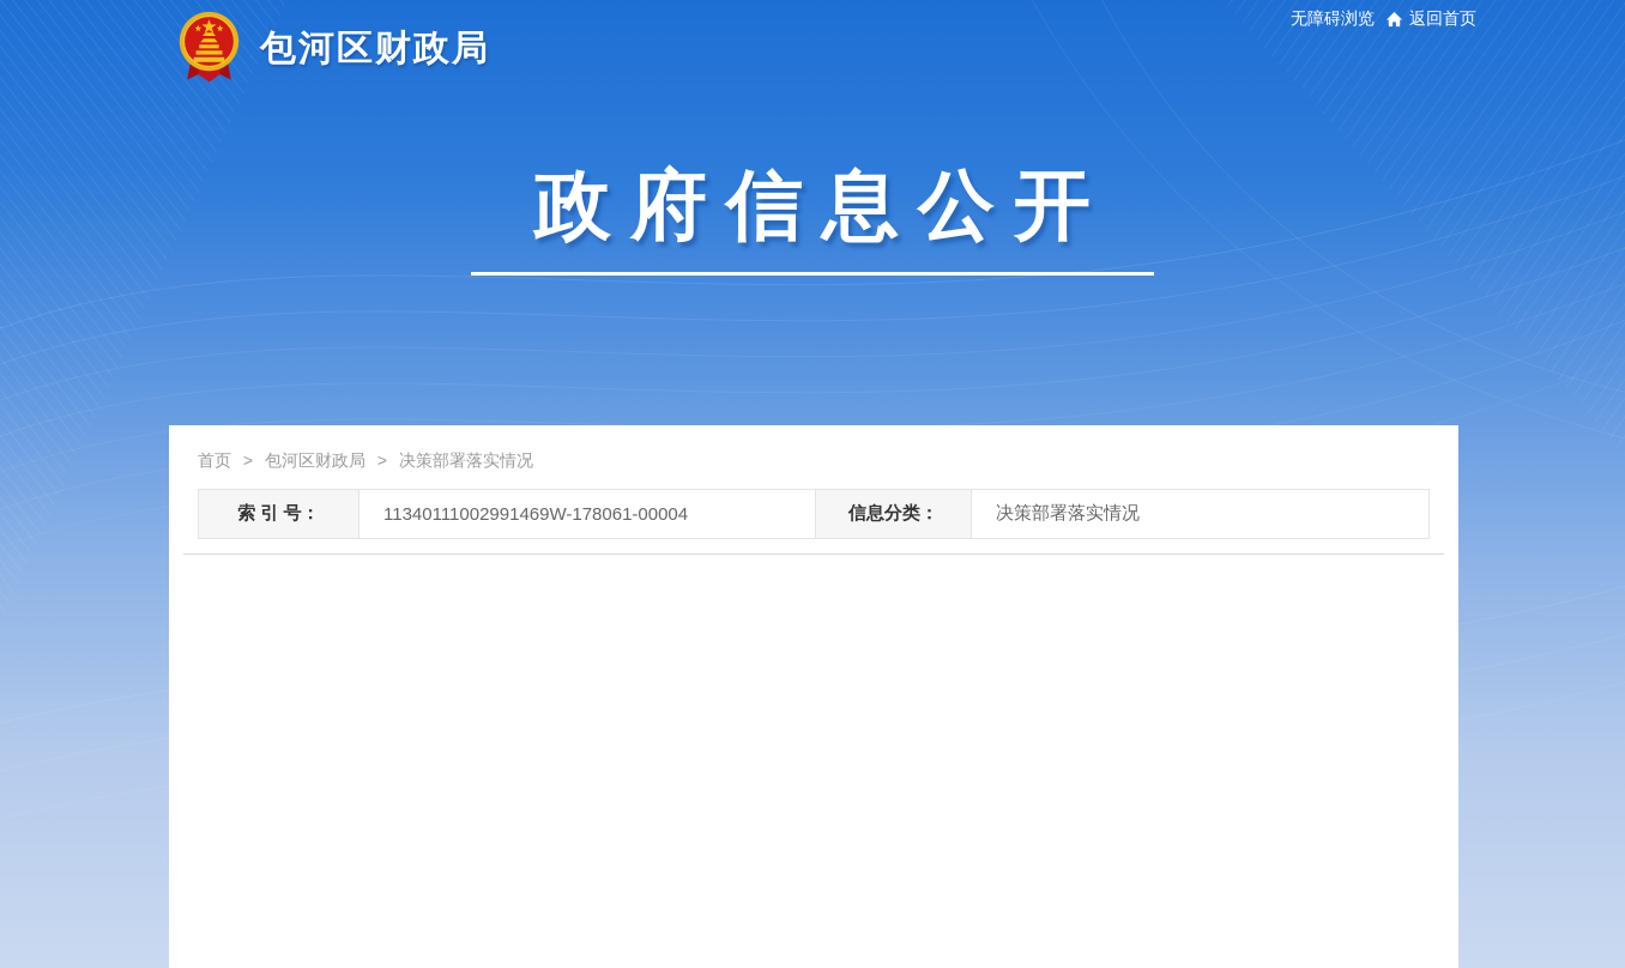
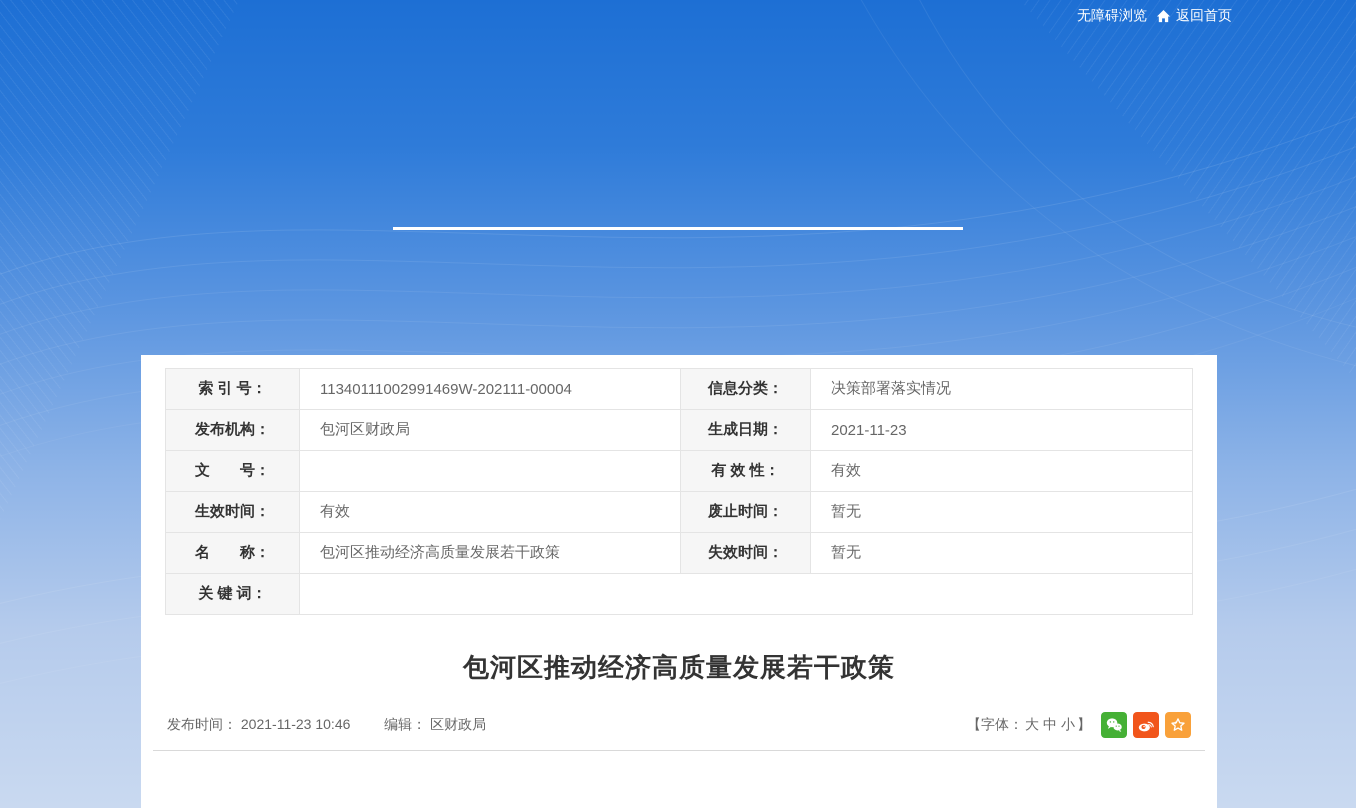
  无障碍浏览
  返回首页
- 包河区财政局
- 政府信息公开
- 首页 > 包河区财政局 > 决策部署落实情况
- 索 引 号：	11340111002991469W-178061-00004	信息分类：	决策部署落实情况
+ 索 引 号：	11340111002991469W-202111-00004	信息分类：	决策部署落实情况
+ 发布机构：	包河区财政局	生成日期：	2021-11-23
+ 文 号：		有 效 性：	有效
+ 生效时间：	有效	废止时间：	暂无
+ 名 称：	包河区推动经济高质量发展若干政策	失效时间：	暂无
+ 关 键 词：
+ 包河区推动经济高质量发展若干政策
+ 发布时间： 2021-11-23 10:46 编辑： 区财政局
+ 【字体： 大 中 小 】
